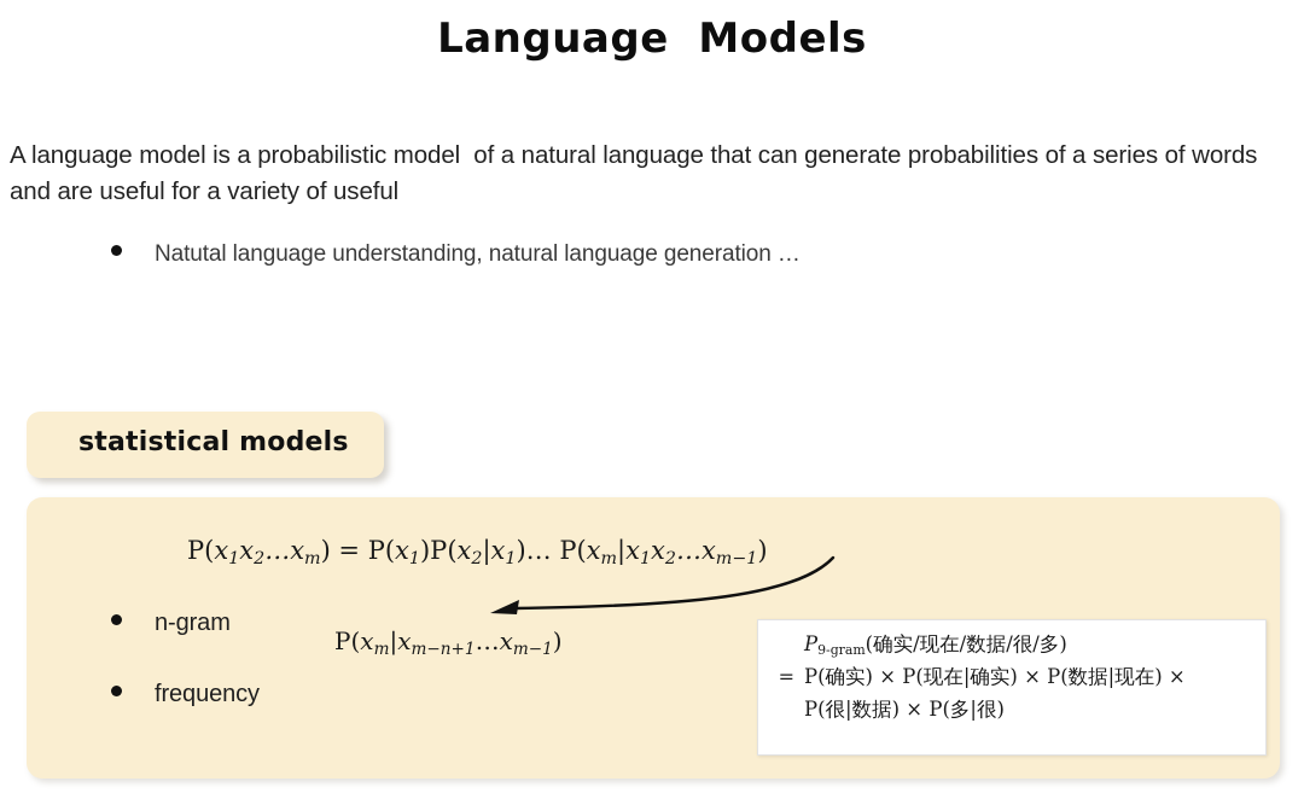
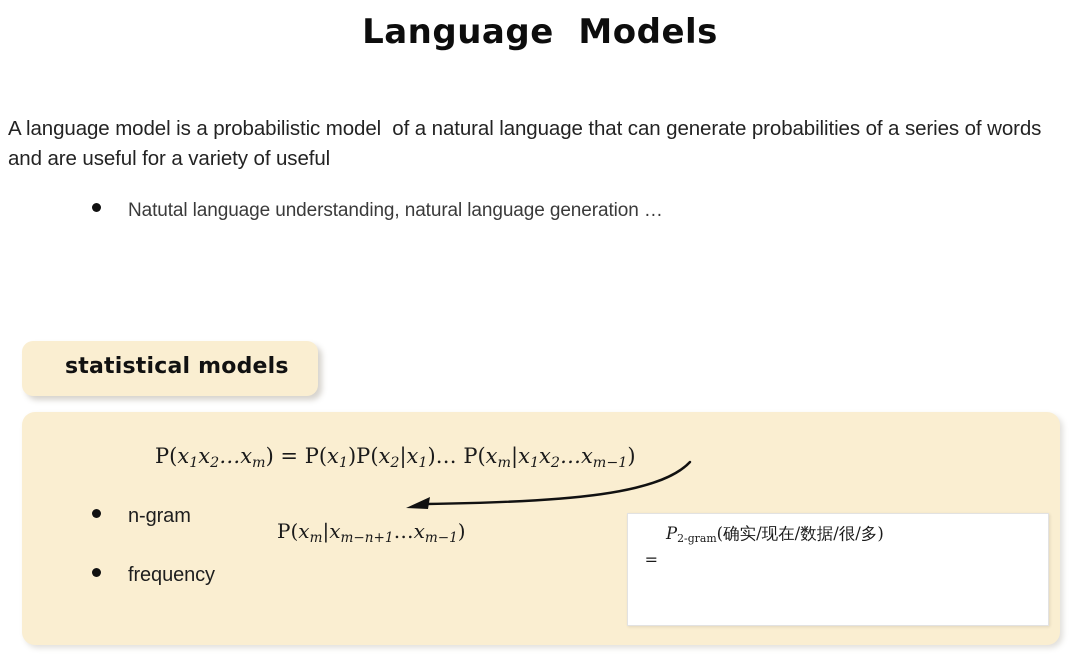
  Language Models
  A language model is a probabilistic model of a natural language that can generate probabilities of a series of words and are useful for a variety of useful
  Natutal language understanding, natural language generation …
  statistical models
  P(x1x2…xm) = P(x1)P(x2|x1)… P(xm|x1x2…xm−1)
  n-gram
  frequency
  P(xm|xm−n+1…xm−1)
- P9-gram(确实/现在/数据/很/多)
+ P2-gram(确实/现在/数据/很/多)
  =
- P(确实) × P(现在|确实) × P(数据|现在) ×
- P(很|数据) × P(多|很)
